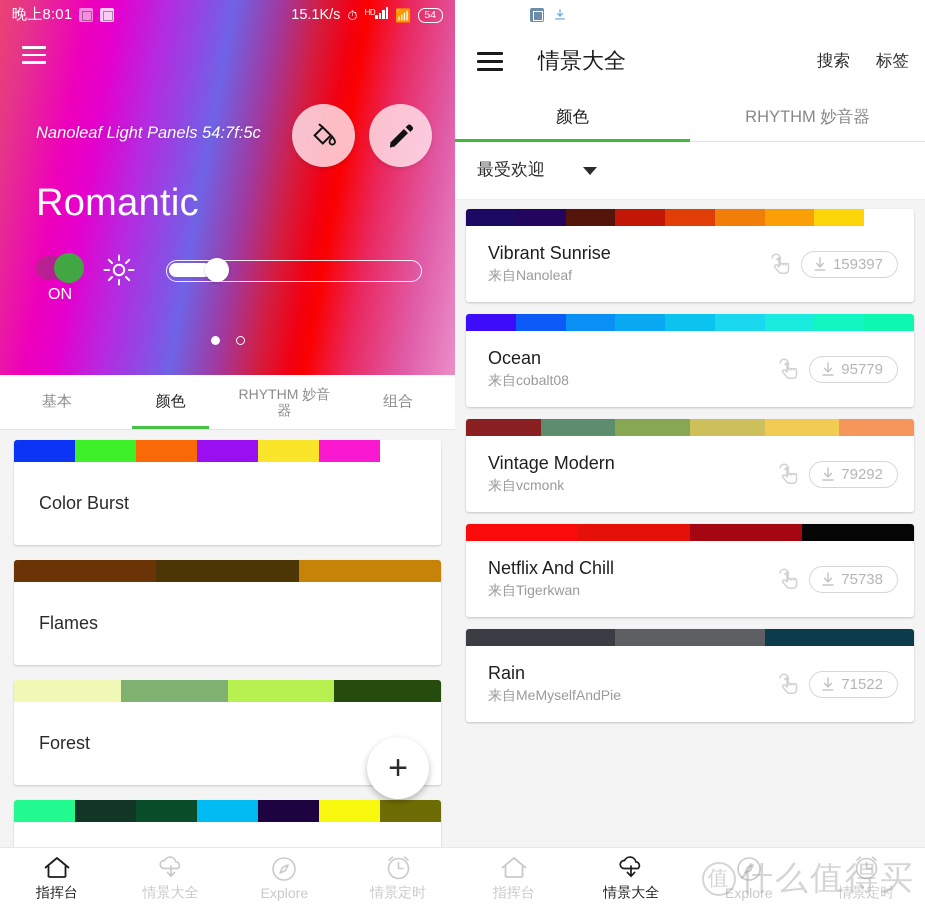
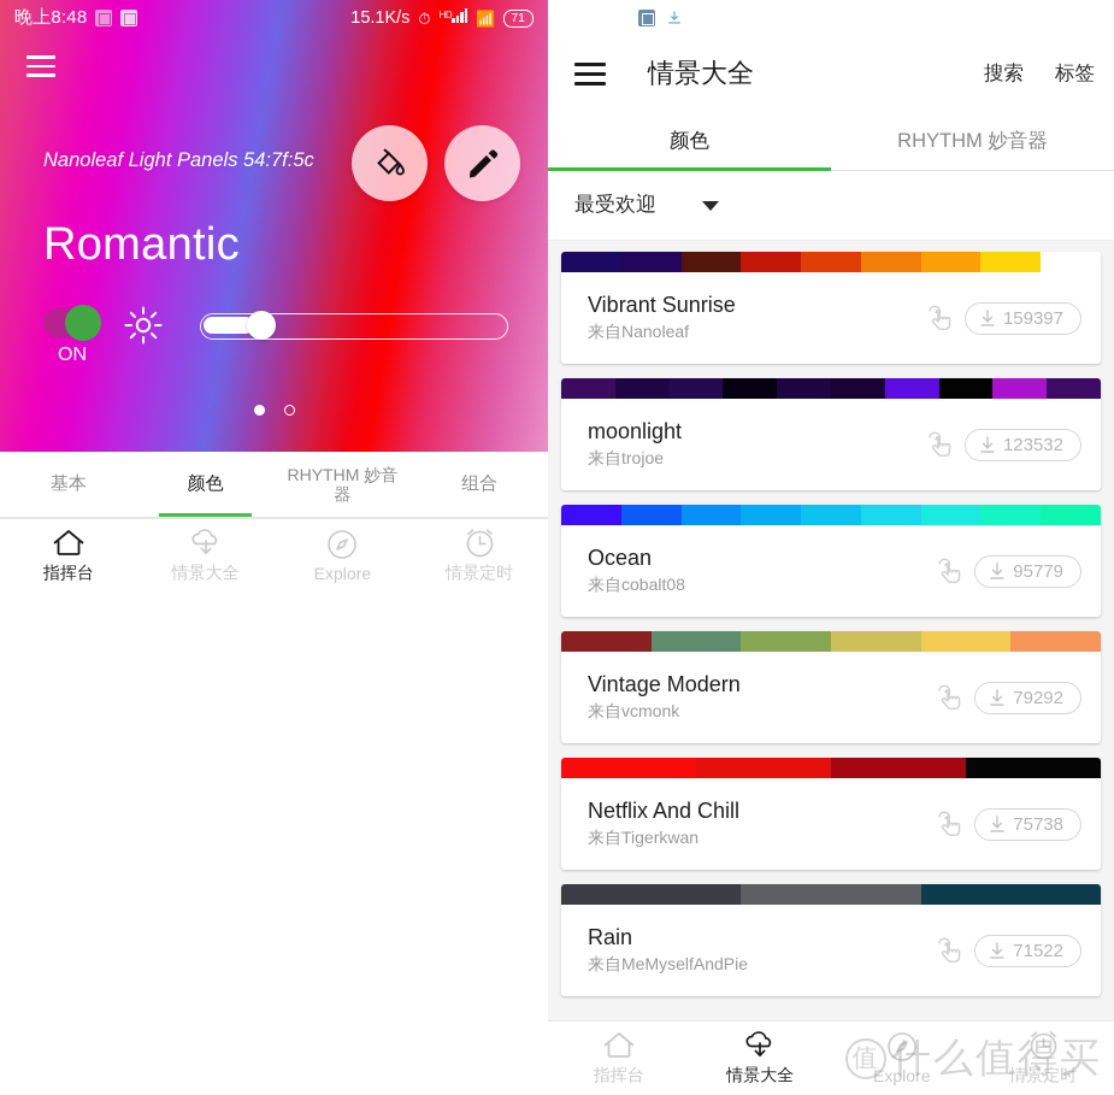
- 晚上8:01
+ 晚上8:48
  15.1K/s
  ⏱
  HD
  📶
- 54
+ 71
  Nanoleaf Light Panels 54:7f:5c
  Romantic
  ON
  基本
  颜色
  RHYTHM 妙音器
  组合
- Color Burst
- Flames
- Forest
- +
  指挥台
  情景大全
  Explore
  情景定时
  情景大全
  搜索
  标签
  颜色
  RHYTHM 妙音器
  最受欢迎
  Vibrant Sunrise
  来自Nanoleaf
  159397
+ moonlight
+ 来自trojoe
+ 123532
  Ocean
  来自cobalt08
  95779
  Vintage Modern
  来自vcmonk
  79292
  Netflix And Chill
  来自Tigerkwan
  75738
  Rain
  来自MeMyselfAndPie
  71522
  指挥台
  情景大全
  Explore
  情景定时
  值
  什么值得买
